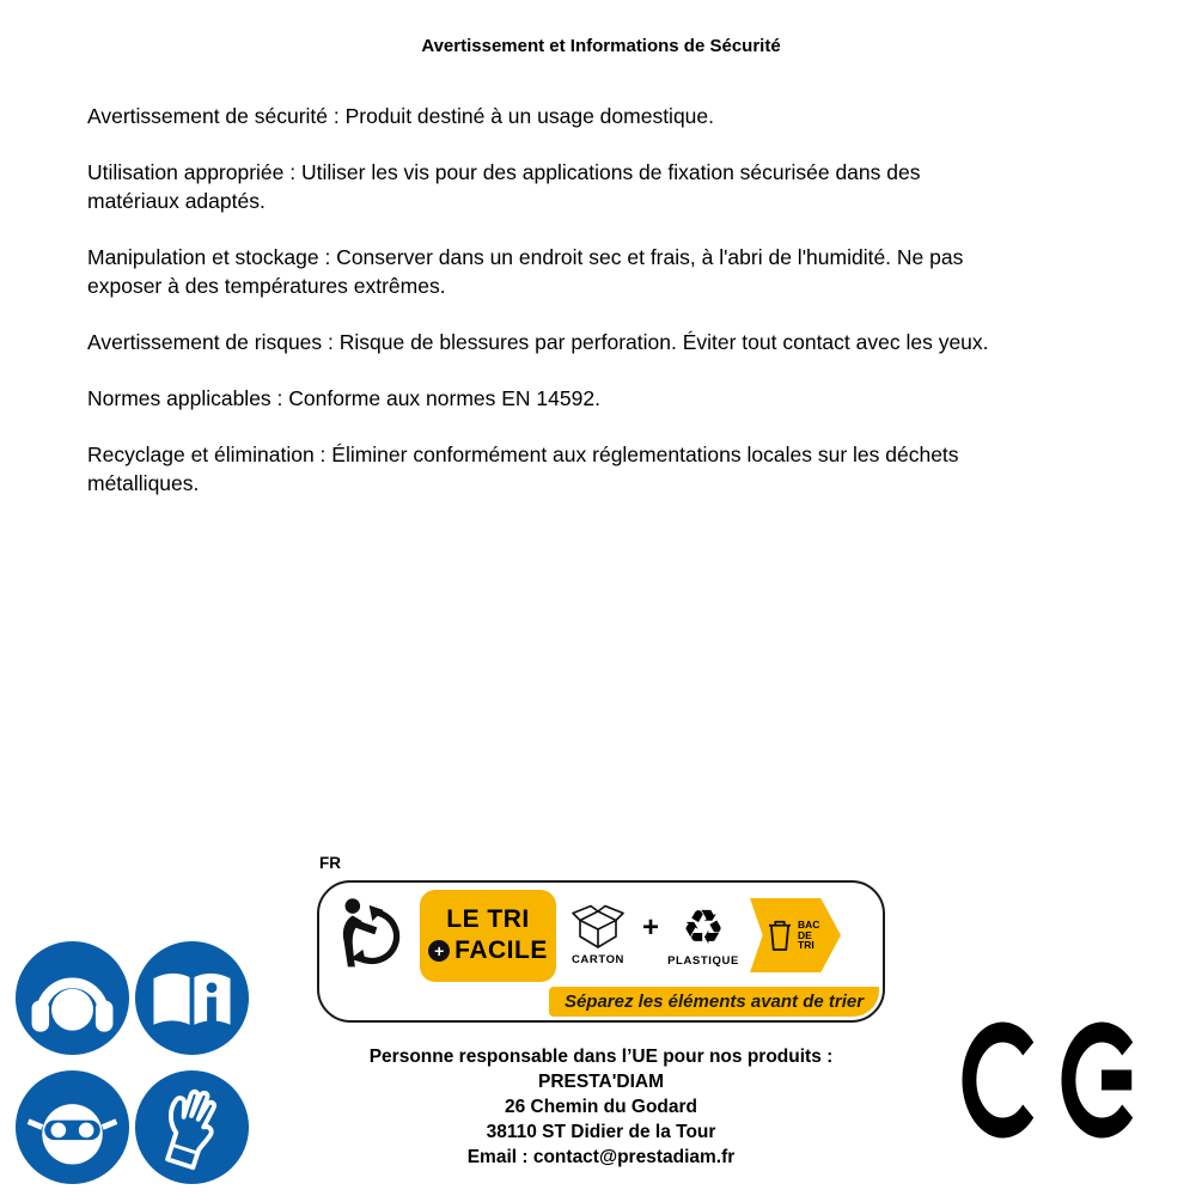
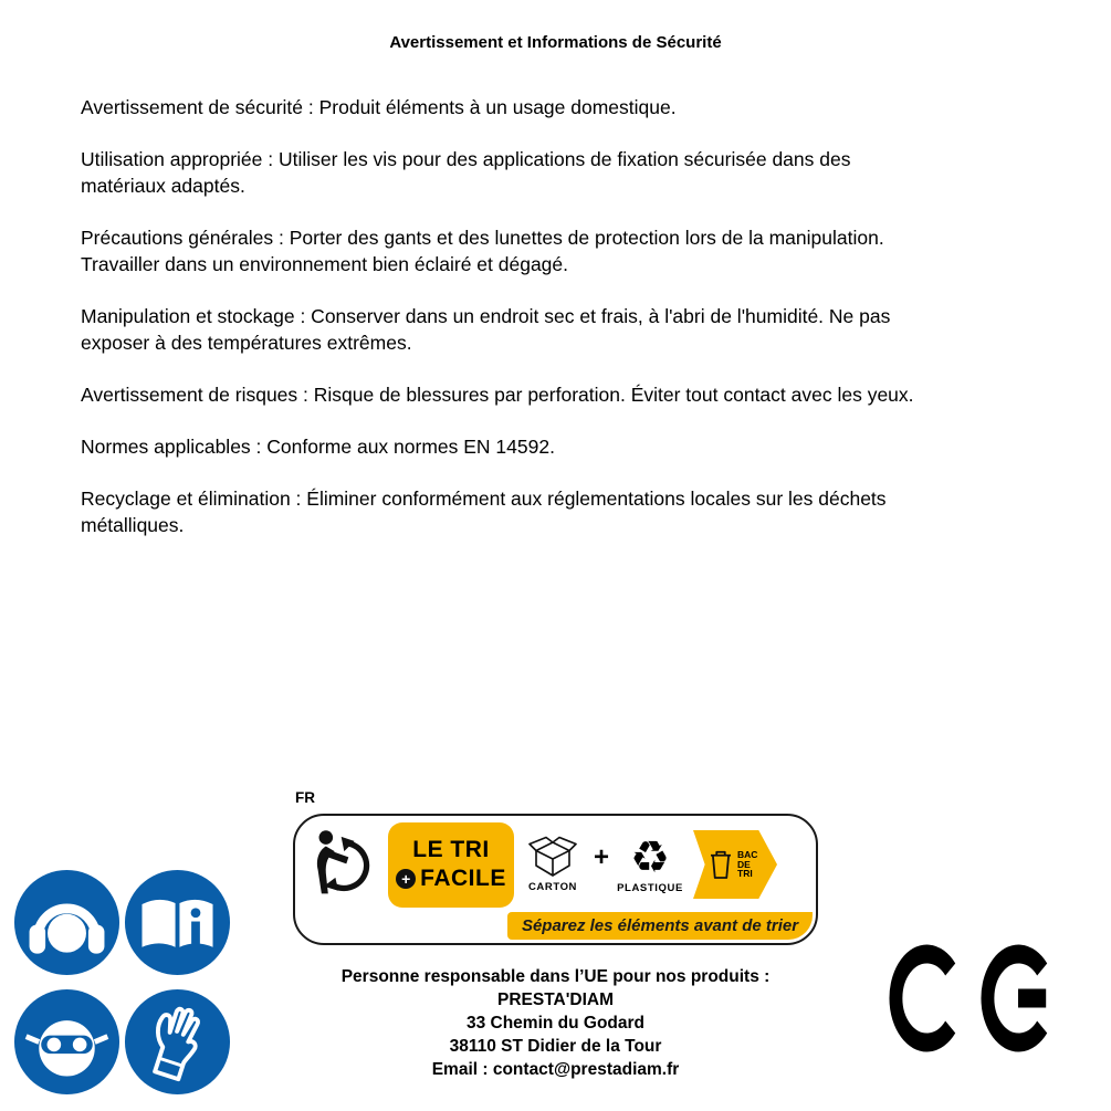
  Avertissement et Informations de Sécurité
- Avertissement de sécurité : Produit destiné à un usage domestique.
+ Avertissement de sécurité : Produit éléments à un usage domestique.
  Utilisation appropriée : Utiliser les vis pour des applications de fixation sécurisée dans des
  matériaux adaptés.
+ Précautions générales : Porter des gants et des lunettes de protection lors de la manipulation.
+ Travailler dans un environnement bien éclairé et dégagé.
  Manipulation et stockage : Conserver dans un endroit sec et frais, à l'abri de l'humidité. Ne pas
  exposer à des températures extrêmes.
  Avertissement de risques : Risque de blessures par perforation. Éviter tout contact avec les yeux.
  Normes applicables : Conforme aux normes EN 14592.
  Recyclage et élimination : Éliminer conformément aux réglementations locales sur les déchets
  métalliques.
  FR
  LE TRI
  +
  FACILE
  CARTON
  +
  ♻
  PLASTIQUE
  BAC
  DE
  TRI
  Séparez les éléments avant de trier
  Personne responsable dans l’UE pour nos produits :
  PRESTA'DIAM
- 26 Chemin du Godard
+ 33 Chemin du Godard
  38110 ST Didier de la Tour
  Email : contact@prestadiam.fr
